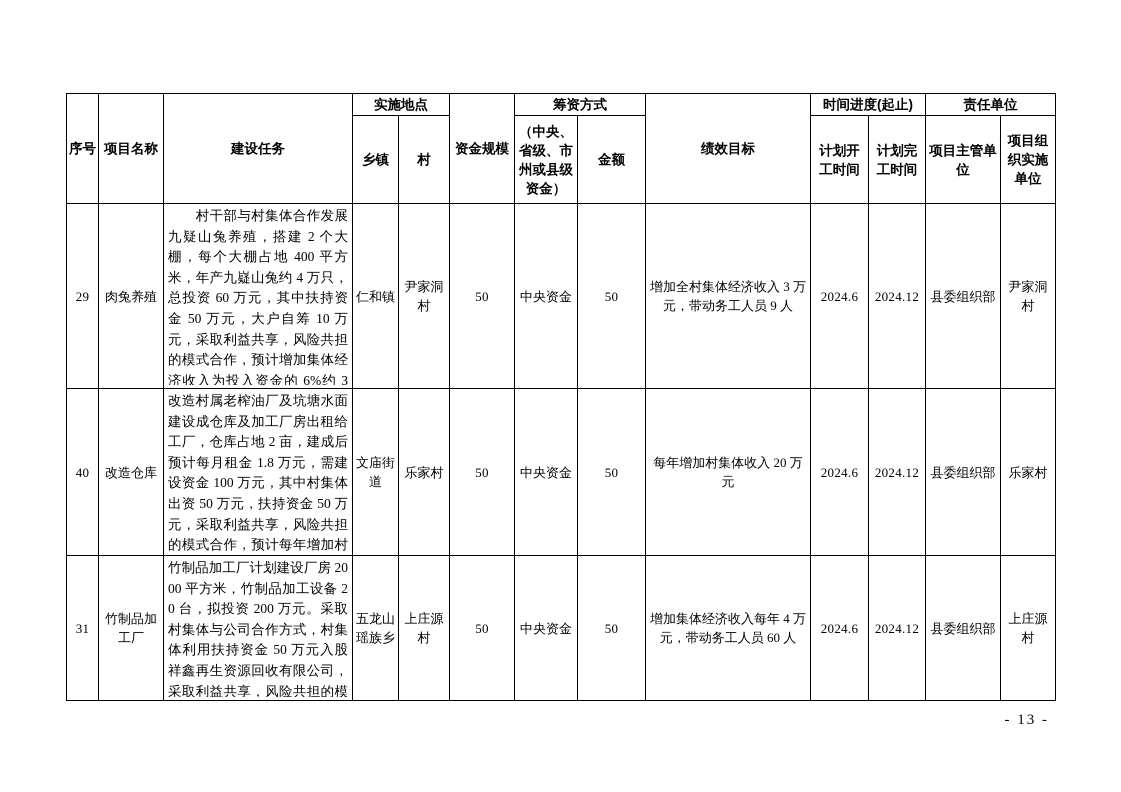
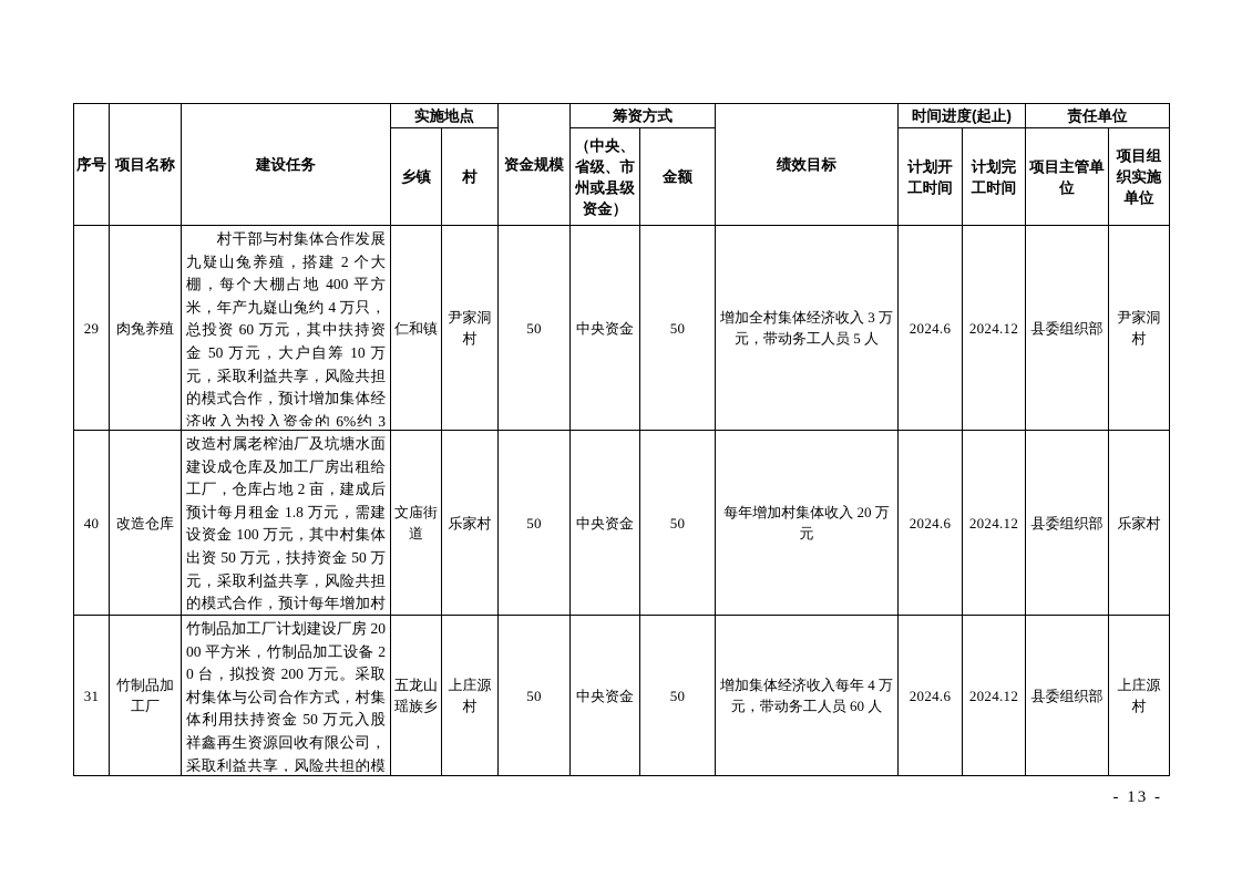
  序号	项目名称	建设任务	实施地点	资金规模	筹资方式	绩效目标	时间进度(起止)	责任单位
  乡镇	村	（中央、省级、市州或县级资金）	金额	计划开工时间	计划完工时间	项目主管单位	项目组织实施单位
- 29	肉兔养殖	村干部与村集体合作发展九疑山兔养殖，搭建 2 个大棚，每个大棚占地 400 平方米，年产九嶷山兔约 4 万只，总投资 60 万元，其中扶持资金 50 万元，大户自筹 10 万元，采取利益共享，风险共担的模式合作，预计增加集体经济收入为投入资金的 6%约 3	仁和镇	尹家洞村	50	中央资金	50	增加全村集体经济收入 3 万元，带动务工人员 9 人	2024.6	2024.12	县委组织部	尹家洞村
+ 29	肉兔养殖	村干部与村集体合作发展九疑山兔养殖，搭建 2 个大棚，每个大棚占地 400 平方米，年产九嶷山兔约 4 万只，总投资 60 万元，其中扶持资金 50 万元，大户自筹 10 万元，采取利益共享，风险共担的模式合作，预计增加集体经济收入为投入资金的 6%约 3	仁和镇	尹家洞村	50	中央资金	50	增加全村集体经济收入 3 万元，带动务工人员 5 人	2024.6	2024.12	县委组织部	尹家洞村
  40	改造仓库	改造村属老榨油厂及坑塘水面建设成仓库及加工厂房出租给工厂，仓库占地 2 亩，建成后预计每月租金 1.8 万元，需建设资金 100 万元，其中村集体出资 50 万元，扶持资金 50 万元，采取利益共享，风险共担的模式合作，预计每年增加村	文庙街道	乐家村	50	中央资金	50	每年增加村集体收入 20 万元	2024.6	2024.12	县委组织部	乐家村
  31	竹制品加工厂	竹制品加工厂计划建设厂房 2000 平方米，竹制品加工设备 20 台，拟投资 200 万元。采取村集体与公司合作方式，村集体利用扶持资金 50 万元入股祥鑫再生资源回收有限公司，采取利益共享，风险共担的模	五龙山瑶族乡	上庄源村	50	中央资金	50	增加集体经济收入每年 4 万元，带动务工人员 60 人	2024.6	2024.12	县委组织部	上庄源村
  - 13 -
